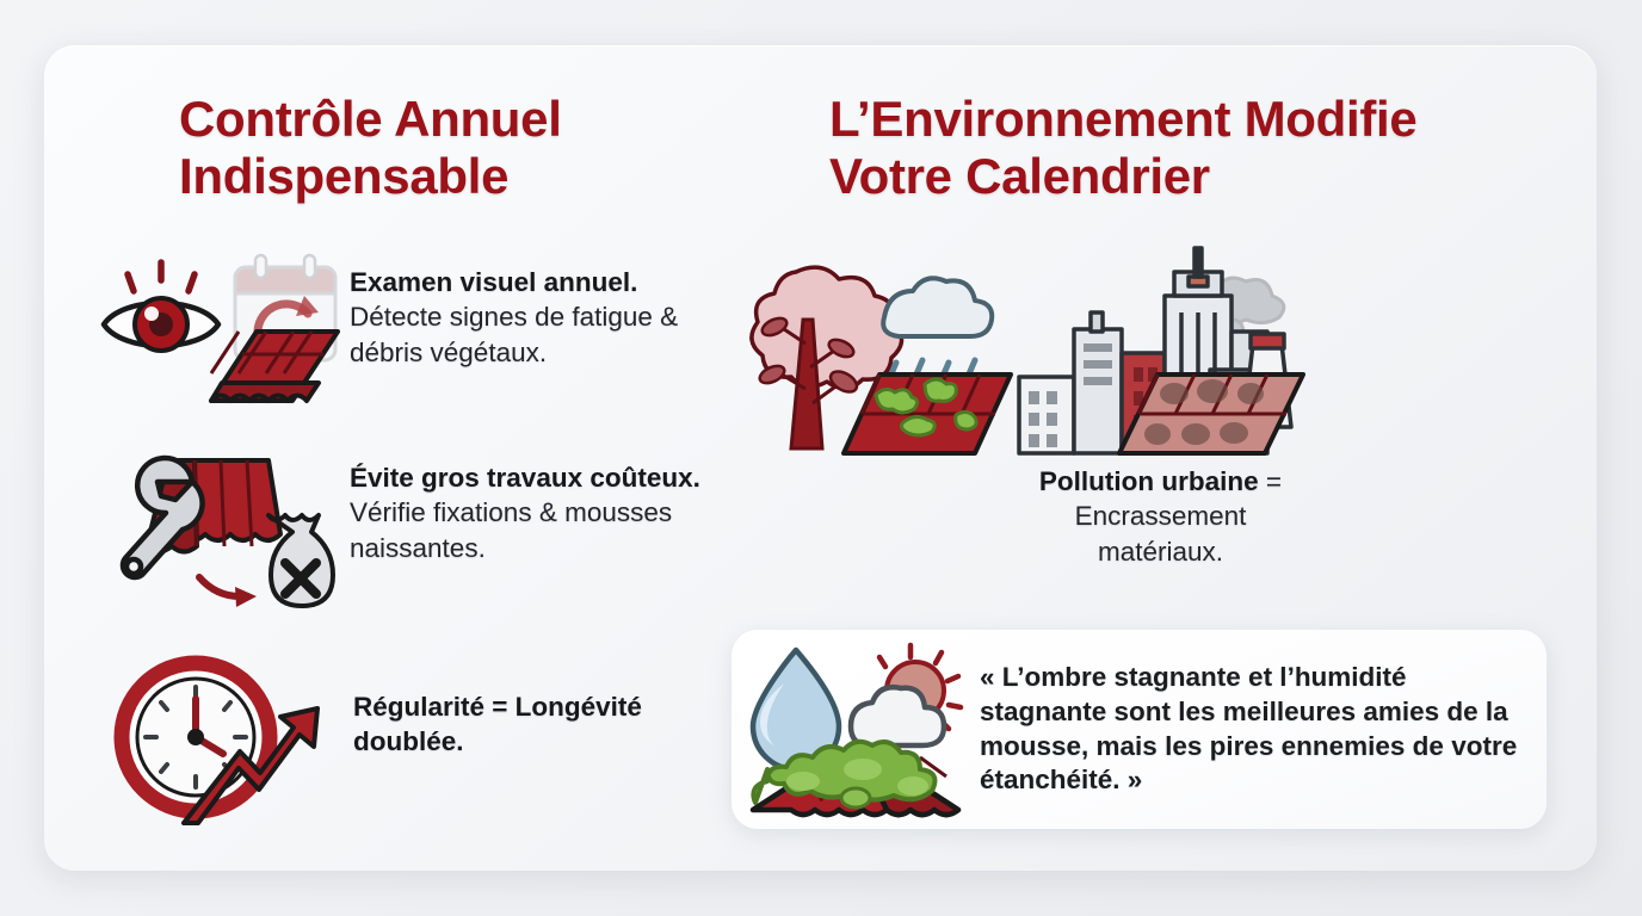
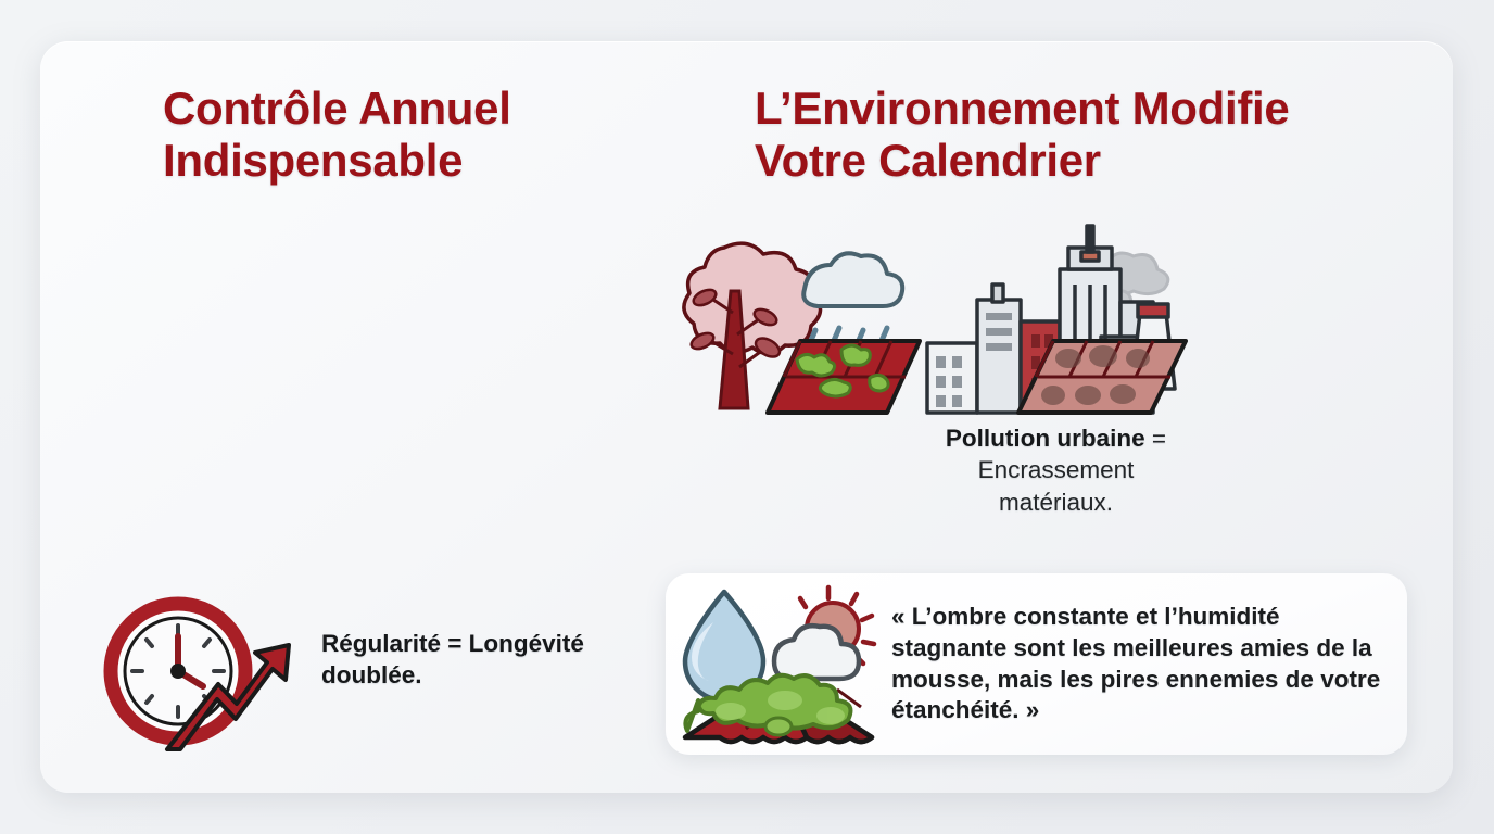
  Contrôle Annuel Indispensable
  L’Environnement Modifie Votre Calendrier
- Examen visuel annuel. Détecte signes de fatigue & débris végétaux.
- Évite gros travaux coûteux. Vérifie fixations & mousses naissantes.
  Régularité = Longévité doublée.
  Pollution urbaine = Encrassement matériaux.
- « L’ombre stagnante et l’humidité stagnante sont les meilleures amies de la mousse, mais les pires ennemies de votre étanchéité. »
+ « L’ombre constante et l’humidité stagnante sont les meilleures amies de la mousse, mais les pires ennemies de votre étanchéité. »
